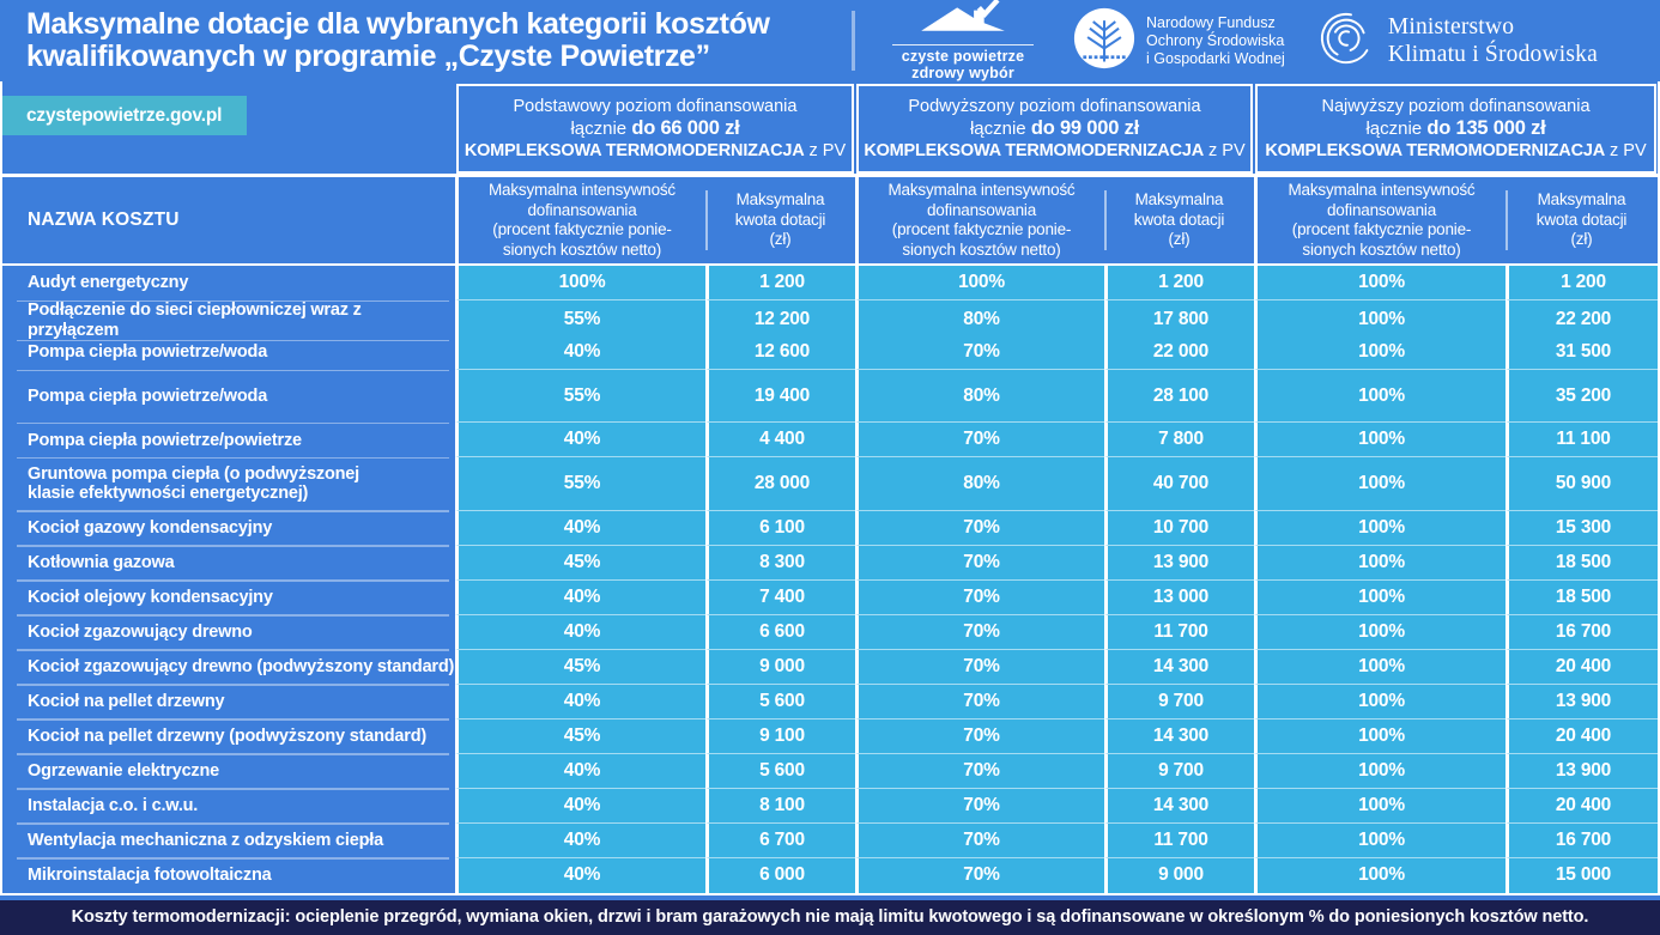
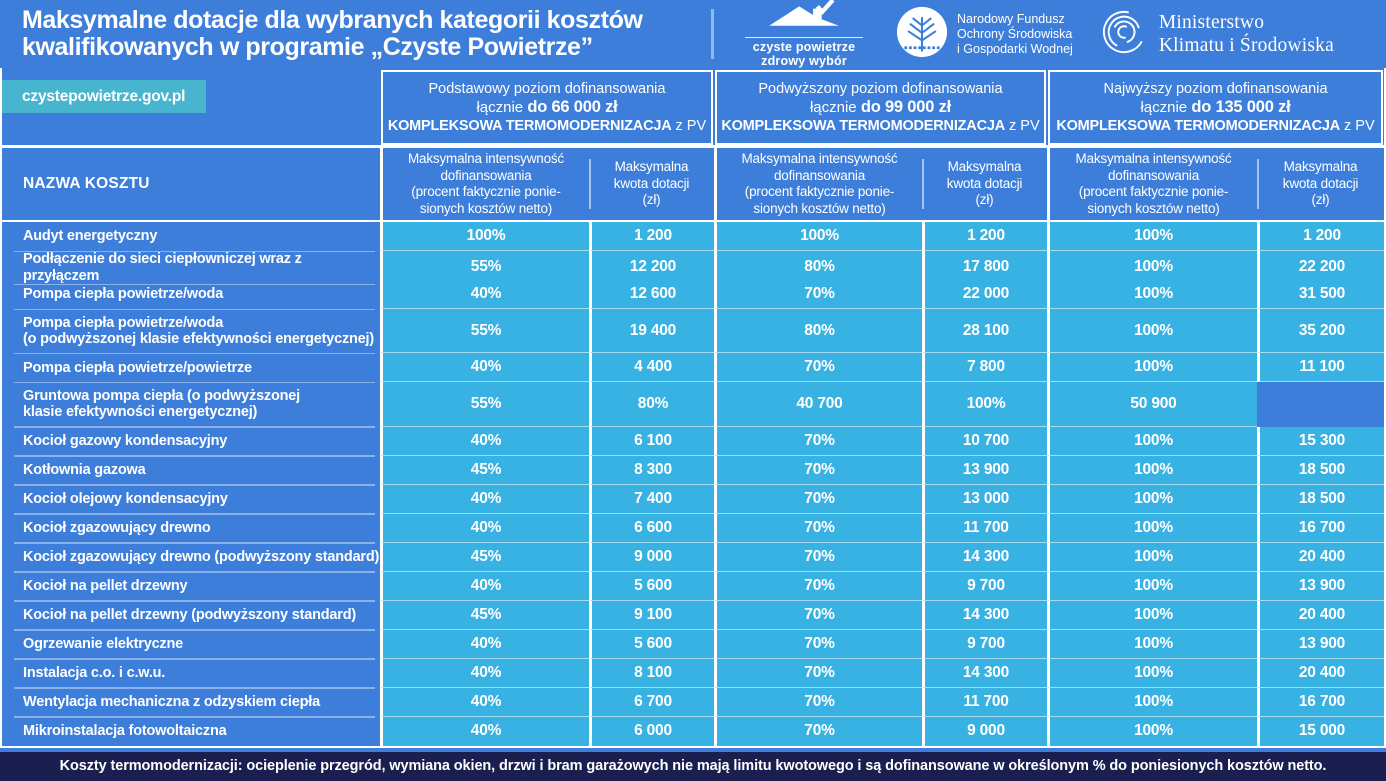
  Maksymalne dotacje dla wybranych kategorii kosztów
  kwalifikowanych w programie „Czyste Powietrze”
  czyste powietrze
  zdrowy wybór
  Narodowy Fundusz
  Ochrony Środowiska
  i Gospodarki Wodnej
  Ministerstwo
  Klimatu i Środowiska
  czystepowietrze.gov.pl
  Podstawowy poziom dofinansowania
  łącznie do 66 000 zł
  KOMPLEKSOWA TERMOMODERNIZACJA z PV
  Podwyższony poziom dofinansowania
  łącznie do 99 000 zł
  KOMPLEKSOWA TERMOMODERNIZACJA z PV
  Najwyższy poziom dofinansowania
  łącznie do 135 000 zł
  KOMPLEKSOWA TERMOMODERNIZACJA z PV
  NAZWA KOSZTU
  Maksymalna intensywność
  dofinansowania
  (procent faktycznie ponie-
  sionych kosztów netto)
  Maksymalna
  kwota dotacji
  (zł)
  Maksymalna intensywność
  dofinansowania
  (procent faktycznie ponie-
  sionych kosztów netto)
  Maksymalna
  kwota dotacji
  (zł)
  Maksymalna intensywność
  dofinansowania
  (procent faktycznie ponie-
  sionych kosztów netto)
  Maksymalna
  kwota dotacji
  (zł)
  Audyt energetyczny
  100%
  1 200
  100%
  1 200
  100%
  1 200
  Podłączenie do sieci ciepłowniczej wraz z przyłączem
  55%
  12 200
  80%
  17 800
  100%
  22 200
  Pompa ciepła powietrze/woda
  40%
  12 600
  70%
  22 000
  100%
  31 500
  Pompa ciepła powietrze/woda
+ (o podwyższonej klasie efektywności energetycznej)
  55%
  19 400
  80%
  28 100
  100%
  35 200
  Pompa ciepła powietrze/powietrze
  40%
  4 400
  70%
  7 800
  100%
  11 100
  Gruntowa pompa ciepła (o podwyższonej
  klasie efektywności energetycznej)
  55%
- 28 000
  80%
  40 700
  100%
  50 900
  Kocioł gazowy kondensacyjny
  40%
  6 100
  70%
  10 700
  100%
  15 300
  Kotłownia gazowa
  45%
  8 300
  70%
  13 900
  100%
  18 500
  Kocioł olejowy kondensacyjny
  40%
  7 400
  70%
  13 000
  100%
  18 500
  Kocioł zgazowujący drewno
  40%
  6 600
  70%
  11 700
  100%
  16 700
  Kocioł zgazowujący drewno (podwyższony standard)
  45%
  9 000
  70%
  14 300
  100%
  20 400
  Kocioł na pellet drzewny
  40%
  5 600
  70%
  9 700
  100%
  13 900
  Kocioł na pellet drzewny (podwyższony standard)
  45%
  9 100
  70%
  14 300
  100%
  20 400
  Ogrzewanie elektryczne
  40%
  5 600
  70%
  9 700
  100%
  13 900
  Instalacja c.o. i c.w.u.
  40%
  8 100
  70%
  14 300
  100%
  20 400
  Wentylacja mechaniczna z odzyskiem ciepła
  40%
  6 700
  70%
  11 700
  100%
  16 700
  Mikroinstalacja fotowoltaiczna
  40%
  6 000
  70%
  9 000
  100%
  15 000
  Koszty termomodernizacji: ocieplenie przegród, wymiana okien, drzwi i bram garażowych nie mają limitu kwotowego i są dofinansowane w określonym % do poniesionych kosztów netto.
